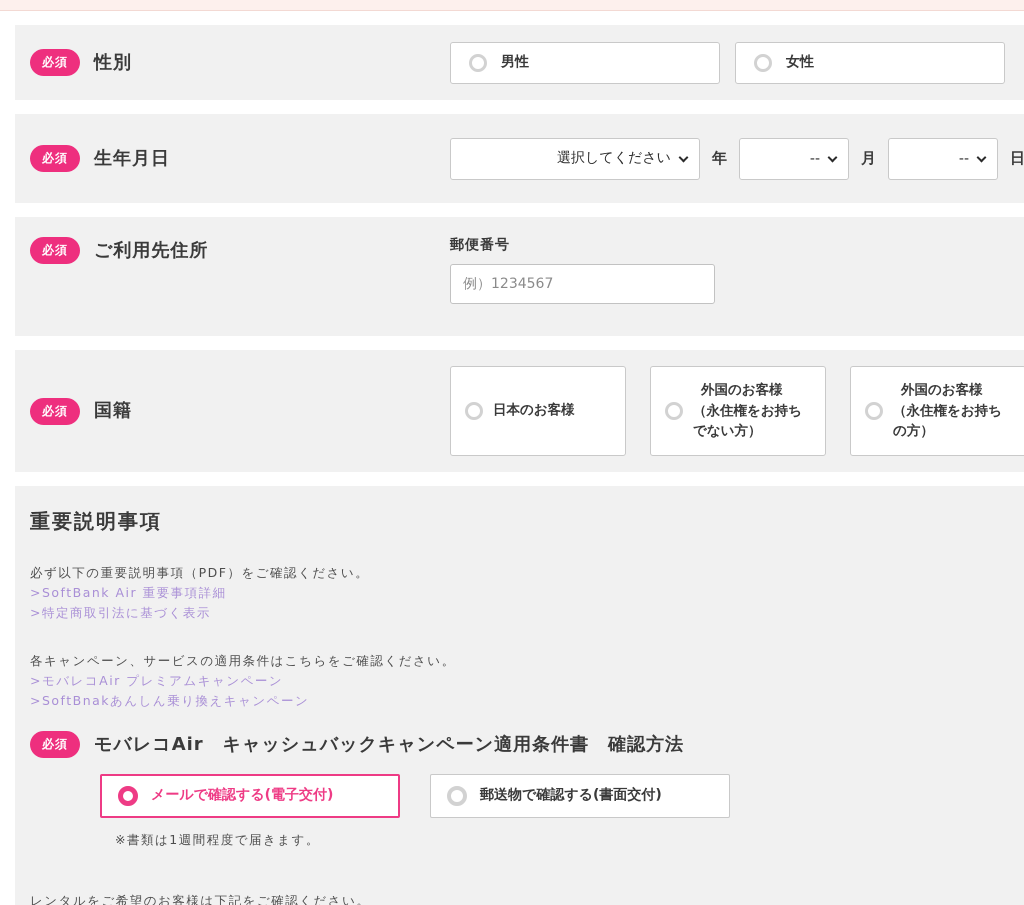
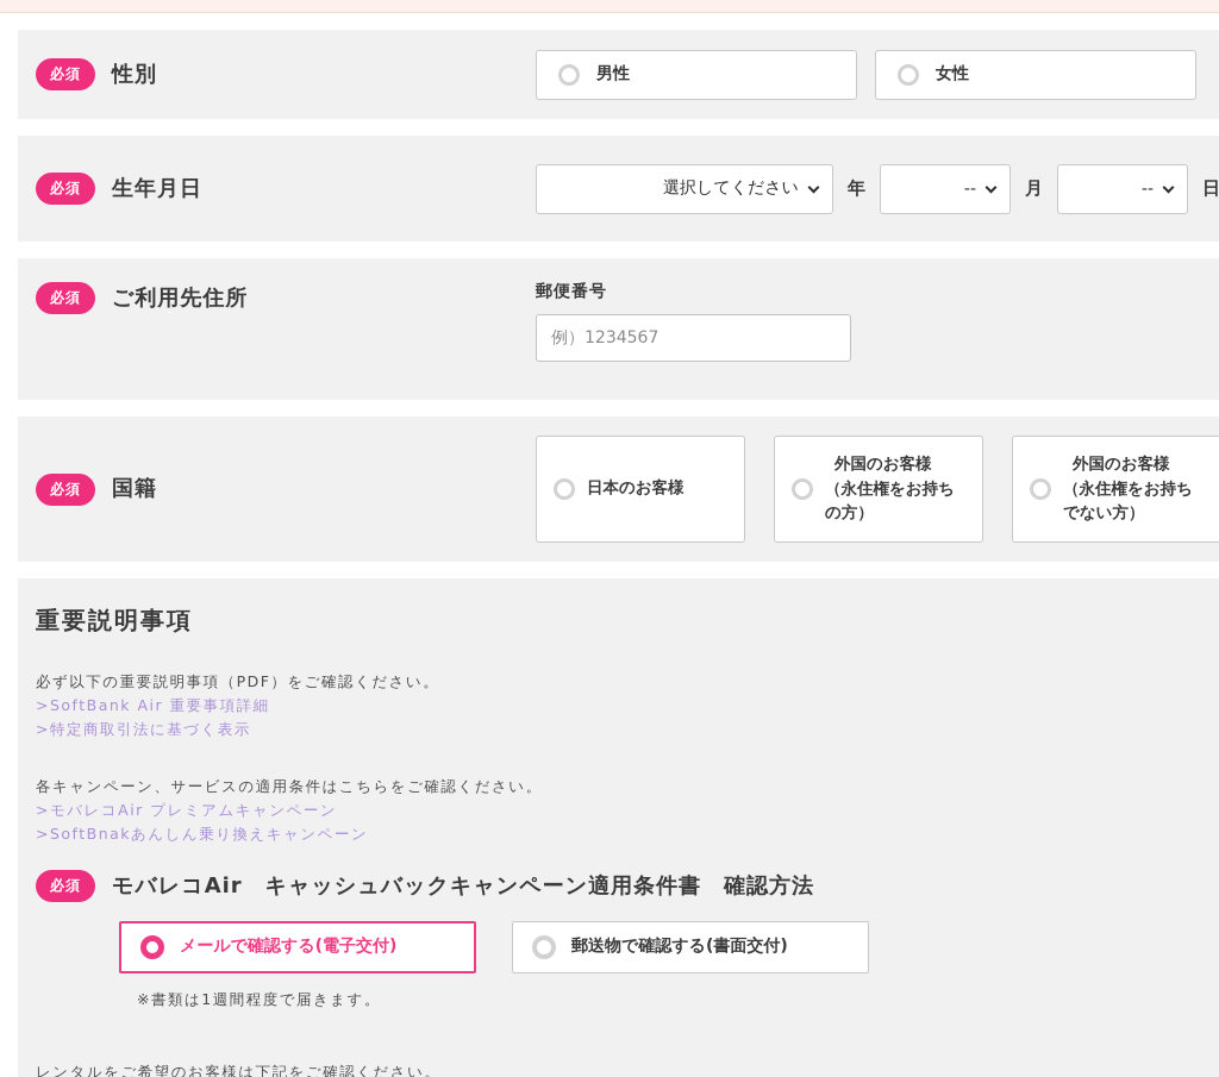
  必須
  性別
  男性
  女性
  必須
  生年月日
  選択してください
  年
  --
  月
  --
  日
  必須
  ご利用先住所
  郵便番号
  例）1234567
  必須
  国籍
  日本のお客様
  外国のお客様
  （永住権をお持ち
- でない方）
+ の方）
  外国のお客様
  （永住権をお持ち
- の方）
+ でない方）
  重要説明事項
  必ず以下の重要説明事項（PDF）をご確認ください。
  >SoftBank Air 重要事項詳細
  >特定商取引法に基づく表示
  各キャンペーン、サービスの適用条件はこちらをご確認ください。
  >モバレコAir プレミアムキャンペーン
  >SoftBnakあんしん乗り換えキャンペーン
  必須
  モバレコAir キャッシュバックキャンペーン適用条件書 確認方法
  メールで確認する(電子交付)
  郵送物で確認する(書面交付)
  ※書類は1週間程度で届きます。
  レンタルをご希望のお客様は下記をご確認ください。
